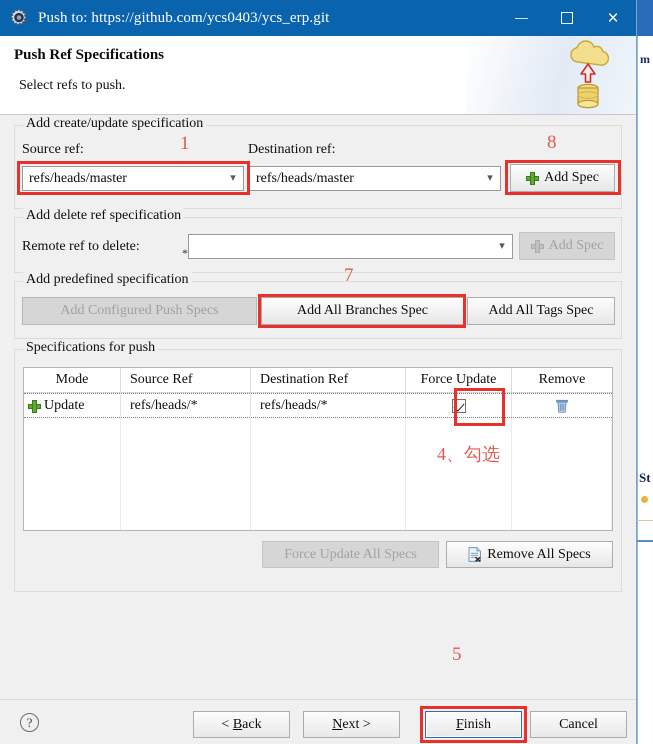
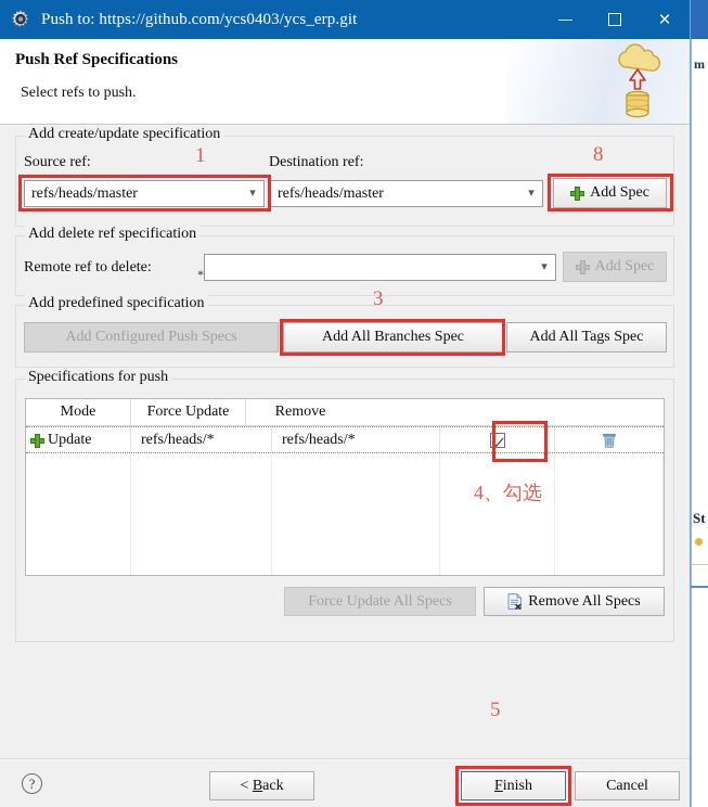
  m
  St
  Push to: https://github.com/ycs0403/ycs_erp.git
  ×
  Push Ref Specifications
  Select refs to push.
  Add create/update specification
  Source ref:
  Destination ref:
  refs/heads/master
  ▾
  refs/heads/master
  ▾
  Add Spec
  Add delete ref specification
  Remote ref to delete:
  ▾
  *
  Add Spec
  Add predefined specification
  Add Configured Push Specs
  Add All Branches Spec
  Add All Tags Spec
  Specifications for push
  Mode
- Source Ref
- Destination Ref
  Force Update
  Remove
  Update
  refs/heads/*
  refs/heads/*
  Force Update All Specs
  Remove All Specs
  1
  8
- 7
+ 3
  4、勾选
  5
  ?
  < Back
- Next >
  Finish
  Cancel
